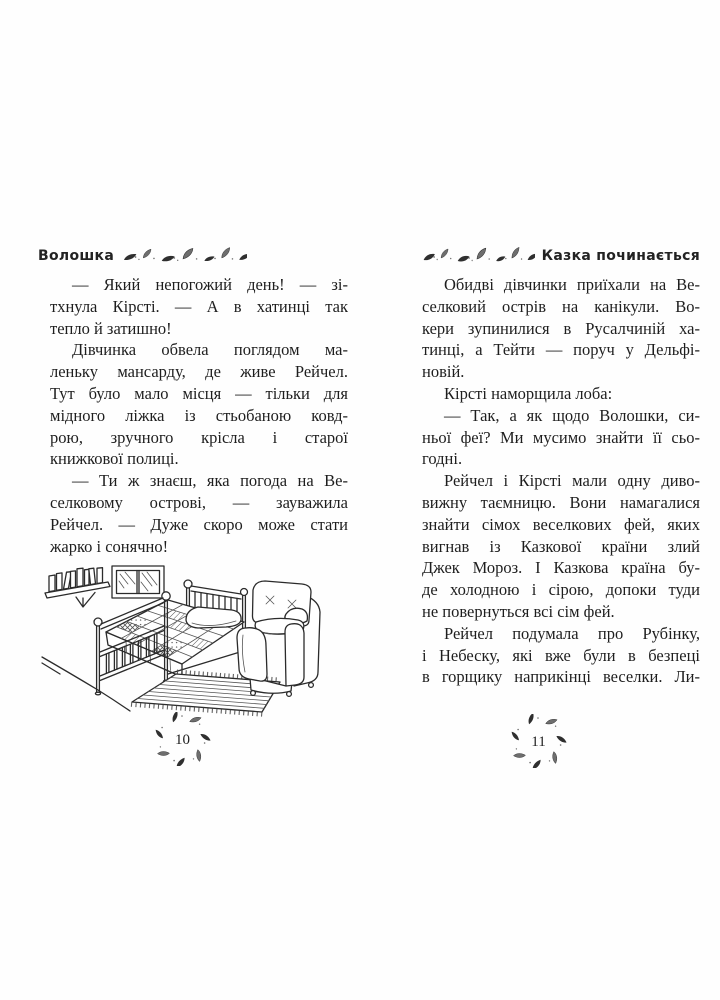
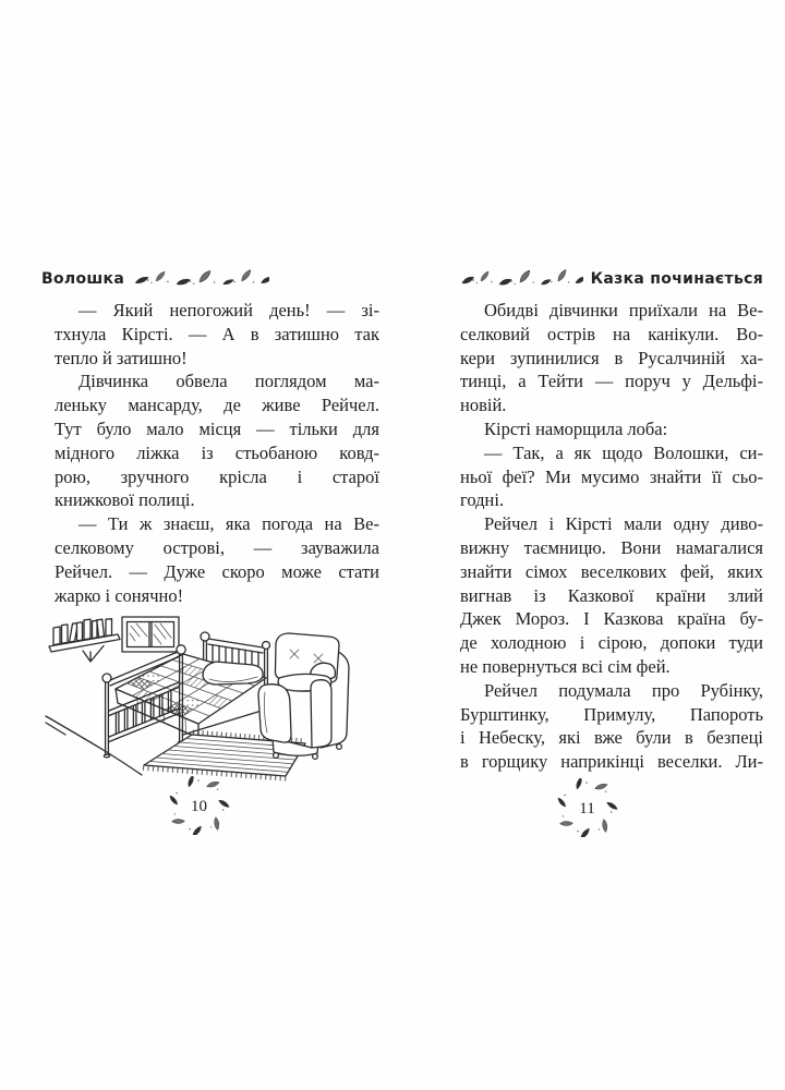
  Волошка
  — Який непогожий день! — зі-
- тхнула Кірсті. — А в хатинці так
+ тхнула Кірсті. — А в затишно так
  тепло й затишно!
  Дівчинка обвела поглядом ма-
  леньку мансарду, де живе Рейчел.
  Тут було мало місця — тільки для
  мідного ліжка із стьобаною ковд-
  рою, зручного крісла і старої
  книжкової полиці.
  — Ти ж знаєш, яка погода на Ве-
  селковому острові, — зауважила
  Рейчел. — Дуже скоро може стати
  жарко і сонячно!
  10
  Казка починається
  Обидві дівчинки приїхали на Ве-
  селковий острів на канікули. Во-
  кери зупинилися в Русалчиній ха-
  тинці, а Тейти — поруч у Дельфі-
  новій.
  Кірсті наморщила лоба:
  — Так, а як щодо Волошки, си-
  ньої феї? Ми мусимо знайти її сьо-
  годні.
  Рейчел і Кірсті мали одну диво-
  вижну таємницю. Вони намагалися
  знайти сімох веселкових фей, яких
  вигнав із Казкової країни злий
  Джек Мороз. І Казкова країна бу-
  де холодною і сірою, допоки туди
  не повернуться всі сім фей.
  Рейчел подумала про Рубінку,
+ Бурштинку, Примулу, Папороть
  і Небеску, які вже були в безпеці
  в горщику наприкінці веселки. Ли-
  11
